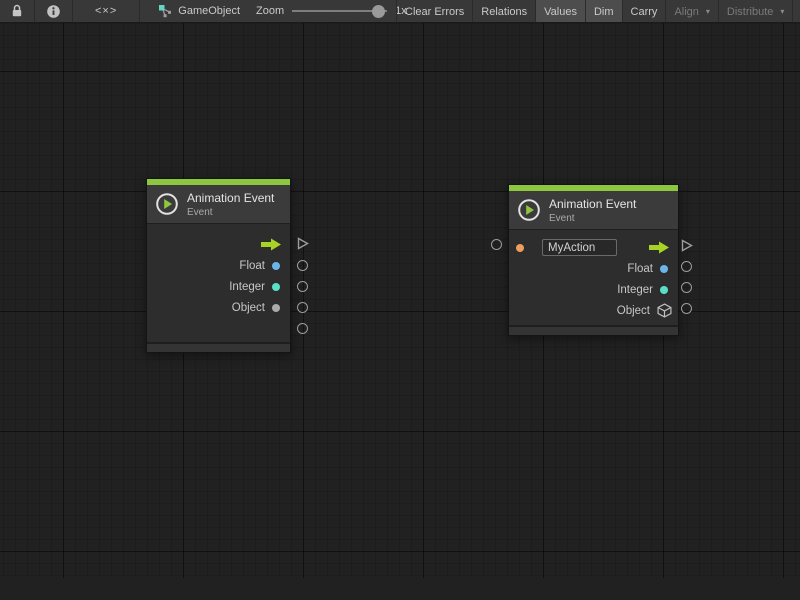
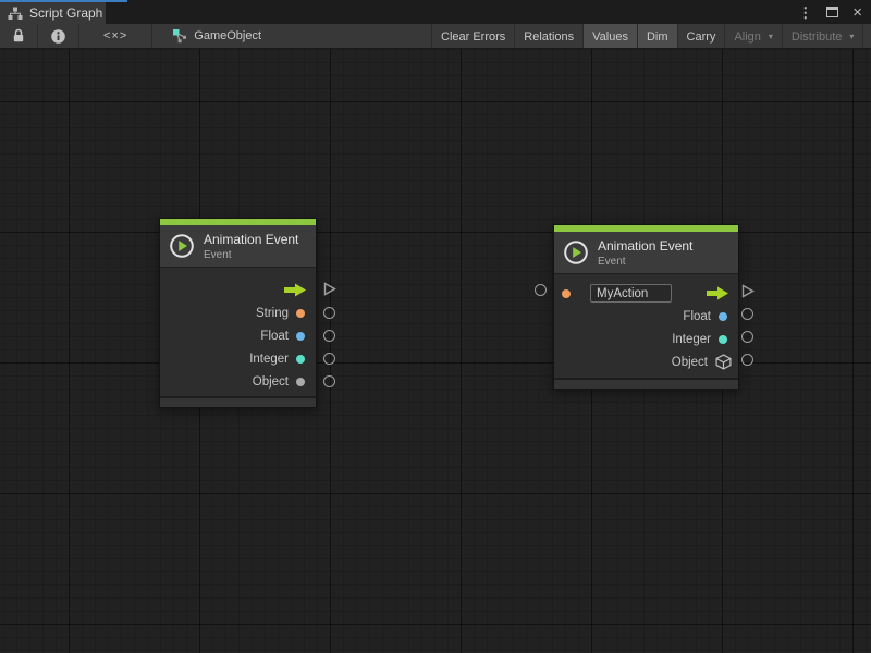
+ Script Graph
+ ⋮
+ ×
  <×>
  GameObject
- Zoom
- 1x
  Clear Errors
  Relations
  Values
  Dim
  Carry
  Align
  ▾
  Distribute
  ▾
  Animation Event
  Event
+ String
  Float
  Integer
  Object
  Animation Event
  Event
  MyAction
  Float
  Integer
  Object
